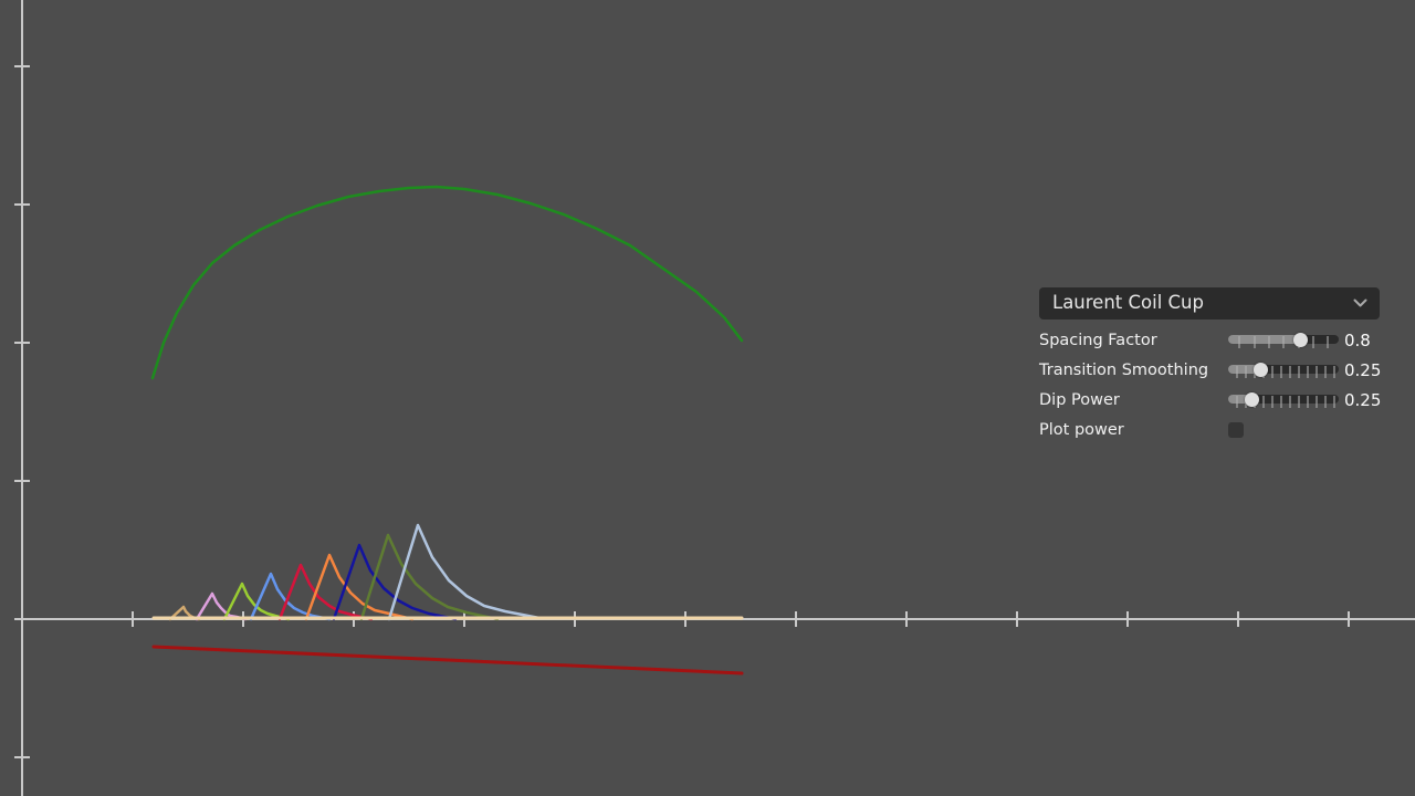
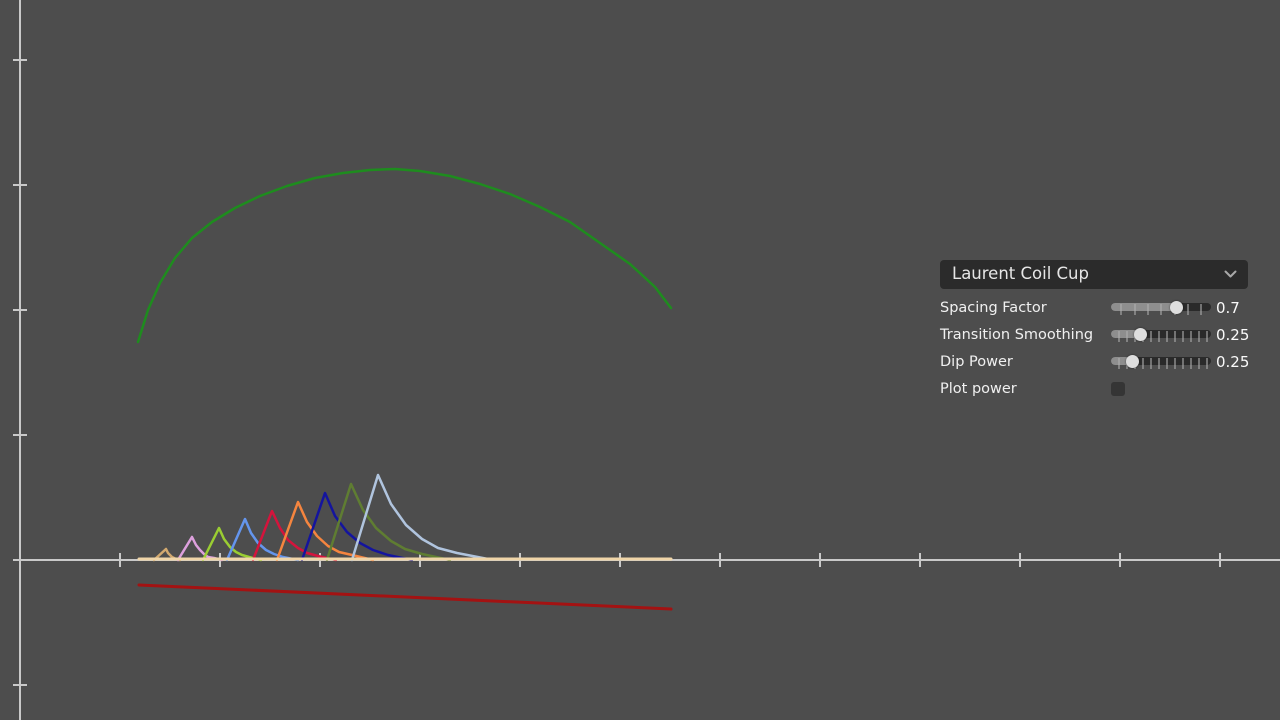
  Laurent Coil Cup
  Spacing Factor
- 0.8
+ 0.7
  Transition Smoothing
  0.25
  Dip Power
  0.25
  Plot power
